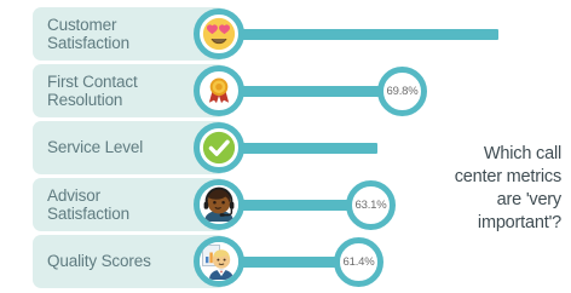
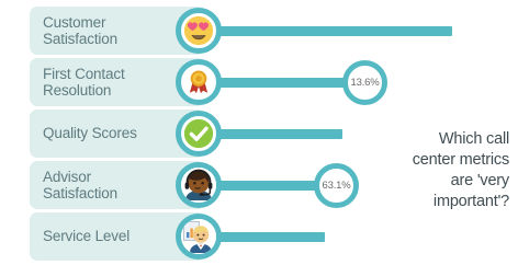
  Customer
  Satisfaction
  First Contact
  Resolution
- 69.8%
+ 13.6%
- Service Level
+ Quality Scores
  Advisor
  Satisfaction
  63.1%
- Quality Scores
+ Service Level
- 61.4%
  Which call
  center metrics
  are 'very
  important'?
